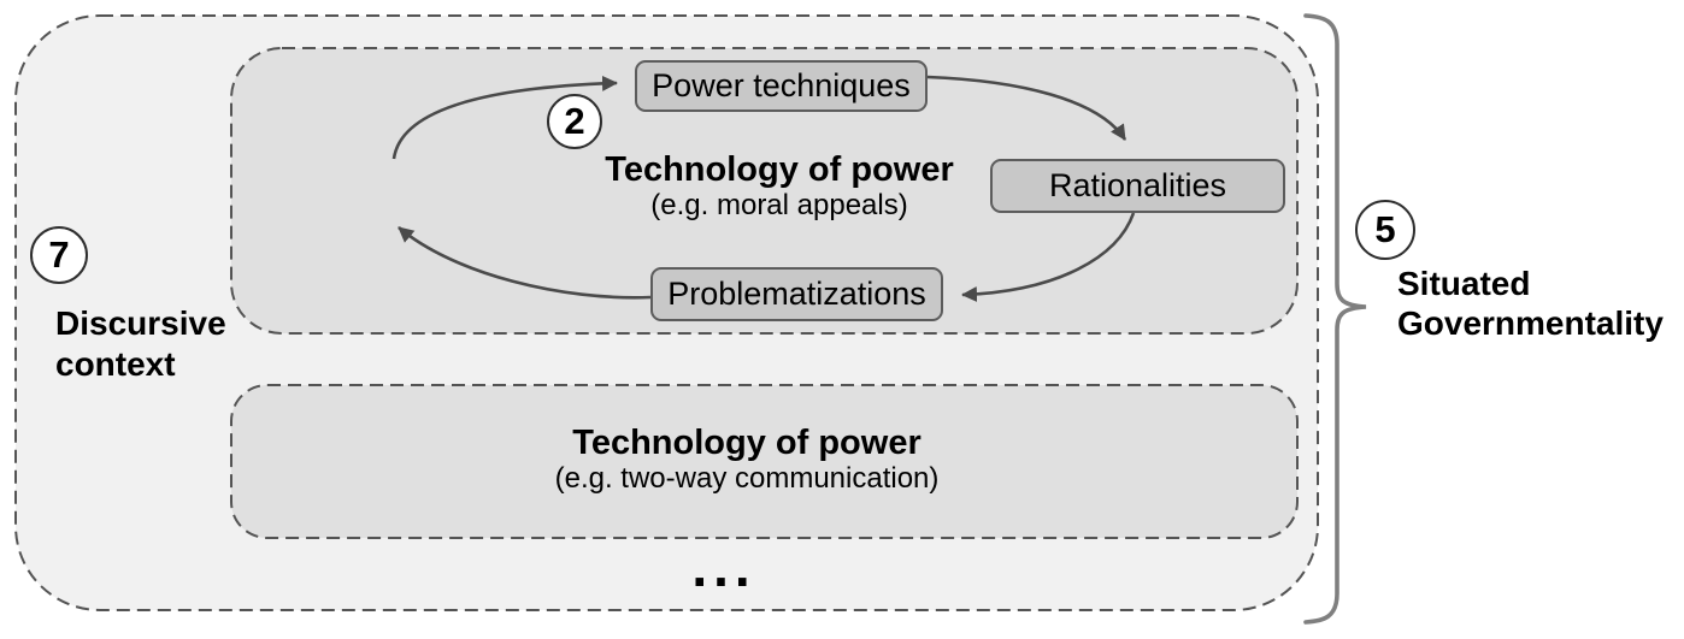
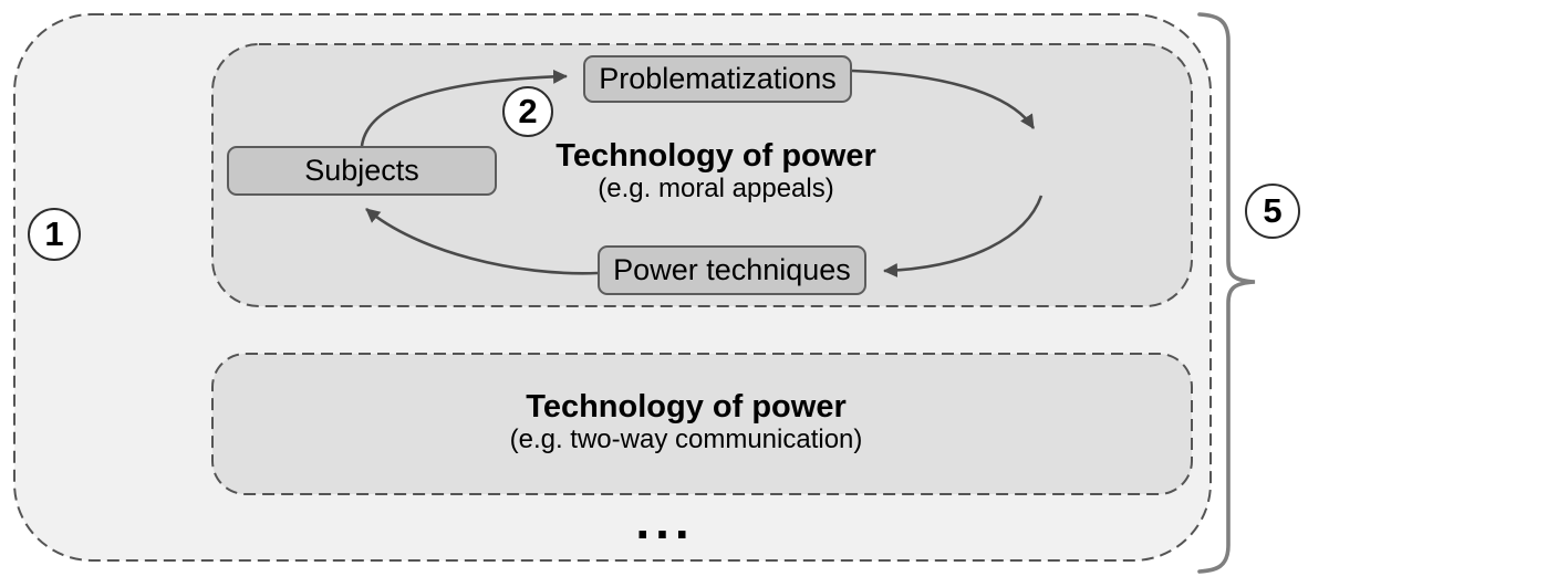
- Power techniques
+ Problematizations
- Rationalities
- Problematizations
+ Power techniques
+ Subjects
- 7
+ 1
  2
  5
  Technology of power
  (e.g. moral appeals)
  Technology of power
  (e.g. two-way communication)
- Discursive
- context
  ...
- Situated
- Governmentality
